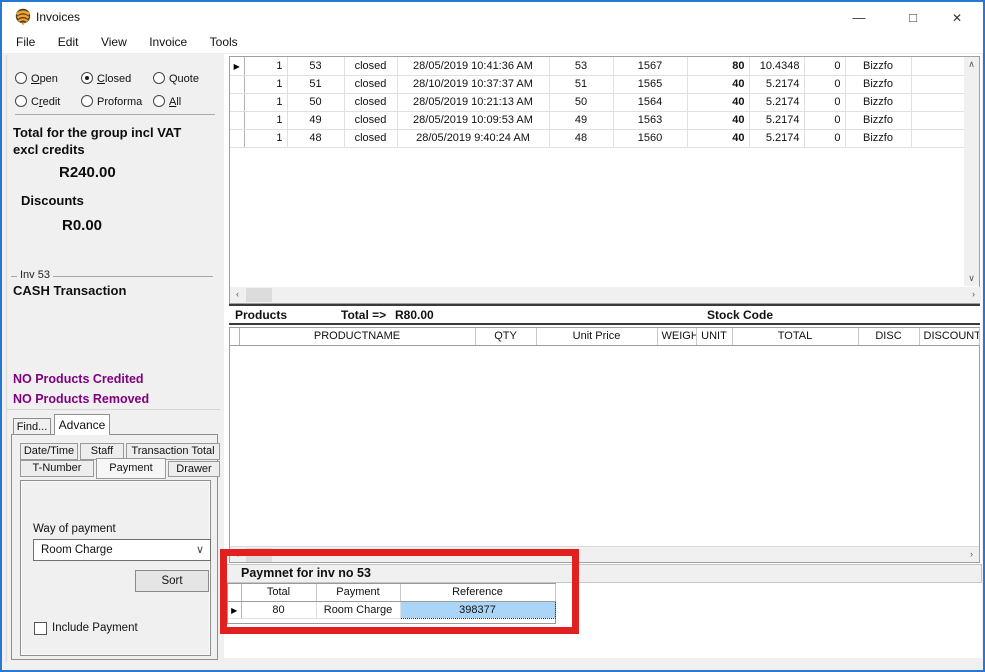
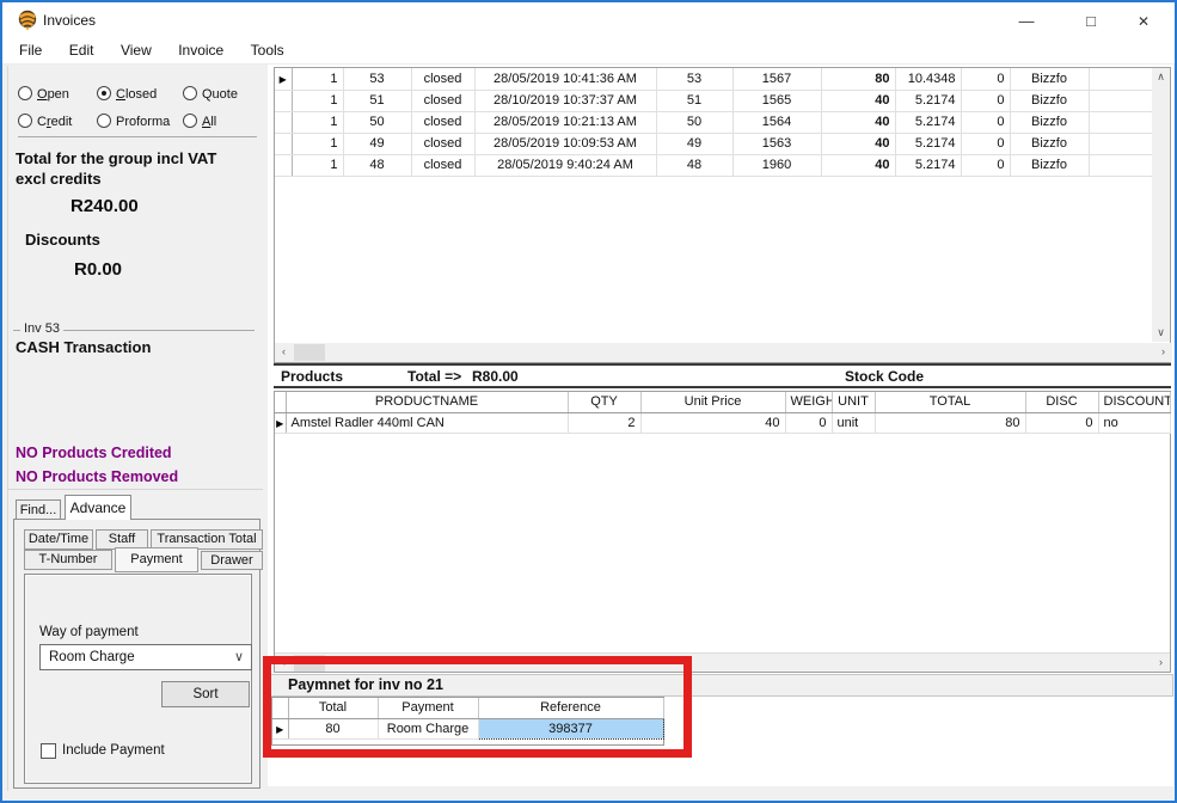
  Invoices
  —
  □
  ✕
  File Edit View Invoice Tools
  Open
  Closed
  Quote
  Credit
  Proforma
  All
  Total for the group incl VAT
  excl credits
  R240.00
  Discounts
  R0.00
  Inv 53
  CASH Transaction
  NO Products Credited
  NO Products Removed
  Find...
  Advance
  Date/Time
  Staff
  Transaction Total
  T-Number
  Payment
  Drawer
  Way of payment
  Room Charge
  ∨
  Sort
  Include Payment
  ▶	1	53	closed	28/05/2019 10:41:36 AM	53	1567	80	10.4348	0	Bizzfo
  	1	51	closed	28/10/2019 10:37:37 AM	51	1565	40	5.2174	0	Bizzfo
  	1	50	closed	28/05/2019 10:21:13 AM	50	1564	40	5.2174	0	Bizzfo
  	1	49	closed	28/05/2019 10:09:53 AM	49	1563	40	5.2174	0	Bizzfo
- 	1	48	closed	28/05/2019 9:40:24 AM	48	1560	40	5.2174	0	Bizzfo
+ 	1	48	closed	28/05/2019 9:40:24 AM	48	1960	40	5.2174	0	Bizzfo
  ∧
  ∨
  ‹
  ›
  Products
  Total =>
  R80.00
  Stock Code
  	PRODUCTNAME	QTY	Unit Price	WEIGH	UNIT	TOTAL	DISC	DISCOUNT
+ ▶	Amstel Radler 440ml CAN	2	40	0	unit	80	0	no
  ‹
  ›
- Paymnet for inv no 53
+ Paymnet for inv no 21
  	Total	Payment	Reference
  ▶	80	Room Charge	398377
